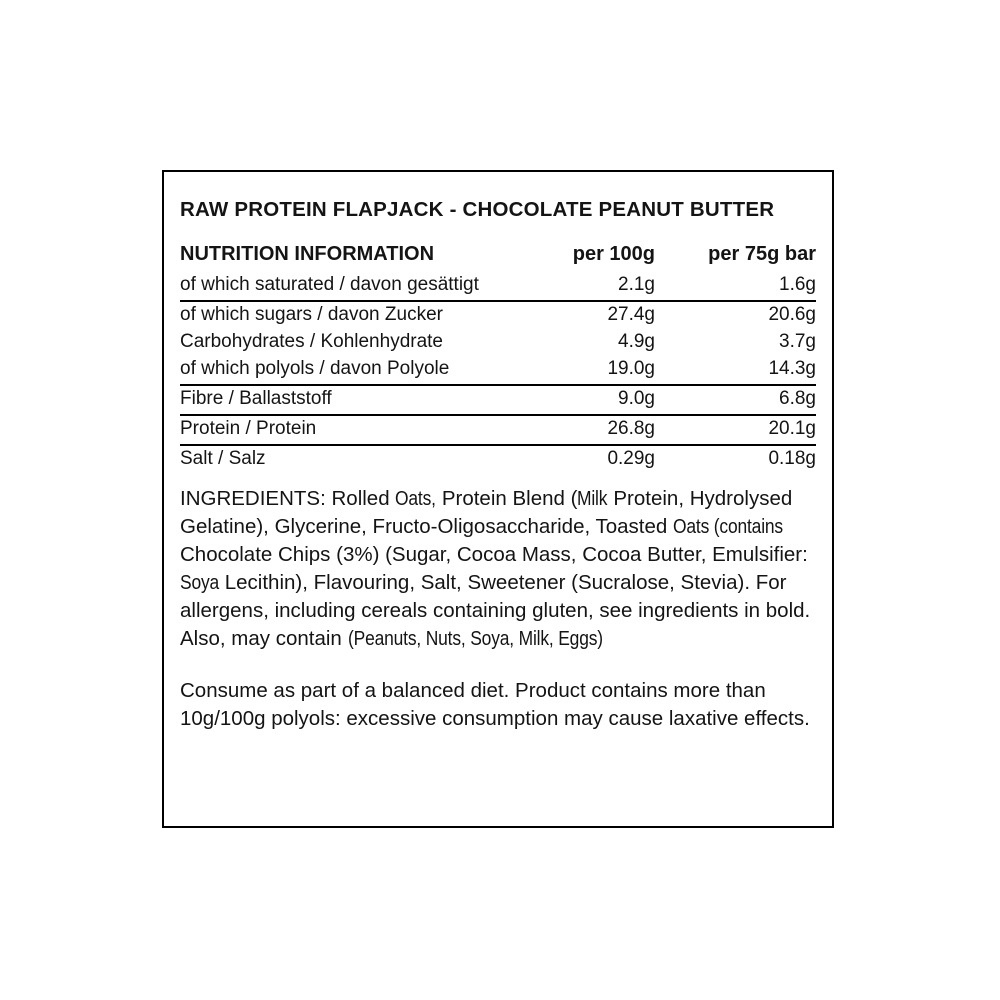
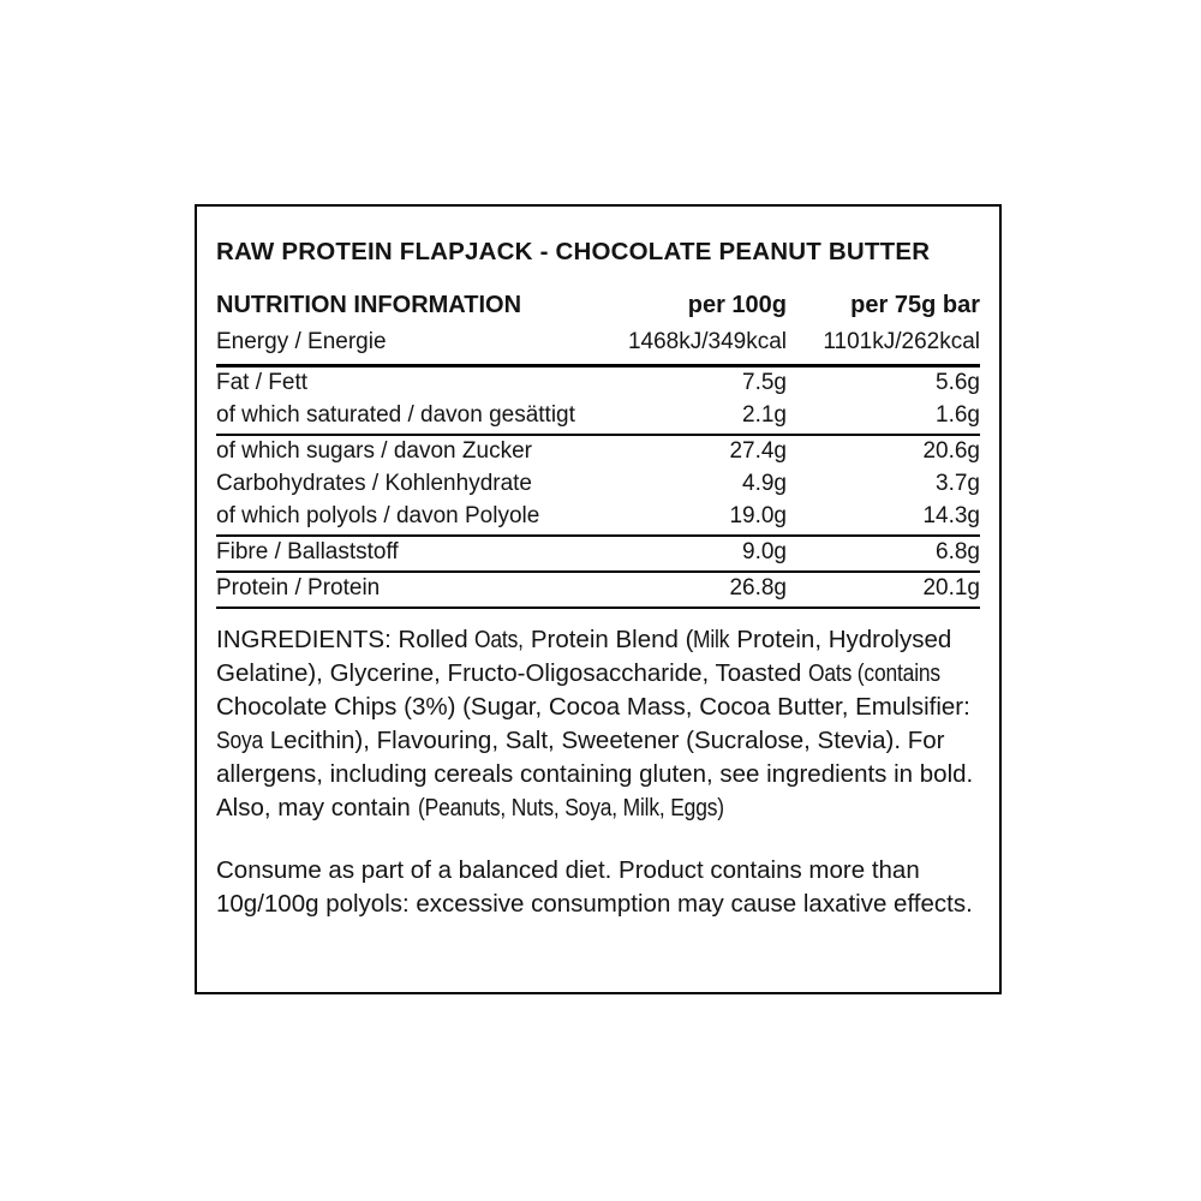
  RAW PROTEIN FLAPJACK - CHOCOLATE PEANUT BUTTER
  NUTRITION INFORMATION
  per 100g
  per 75g bar
+ Energy / Energie
+ 1468kJ/349kcal
+ 1101kJ/262kcal
+ Fat / Fett
+ 7.5g
+ 5.6g
  of which saturated / davon gesättigt
  2.1g
  1.6g
  of which sugars / davon Zucker
  27.4g
  20.6g
  Carbohydrates / Kohlenhydrate
  4.9g
  3.7g
  of which polyols / davon Polyole
  19.0g
  14.3g
  Fibre / Ballaststoff
  9.0g
  6.8g
  Protein / Protein
  26.8g
  20.1g
- Salt / Salz
- 0.29g
- 0.18g
  INGREDIENTS: Rolled Oats, Protein Blend (Milk Protein, Hydrolysed
  Gelatine), Glycerine, Fructo-Oligosaccharide, Toasted Oats (contains
  Chocolate Chips (3%) (Sugar, Cocoa Mass, Cocoa Butter, Emulsifier:
  Soya Lecithin), Flavouring, Salt, Sweetener (Sucralose, Stevia). For
  allergens, including cereals containing gluten, see ingredients in bold.
  Also, may contain (Peanuts, Nuts, Soya, Milk, Eggs)
  Consume as part of a balanced diet. Product contains more than
  10g/100g polyols: excessive consumption may cause laxative effects.
